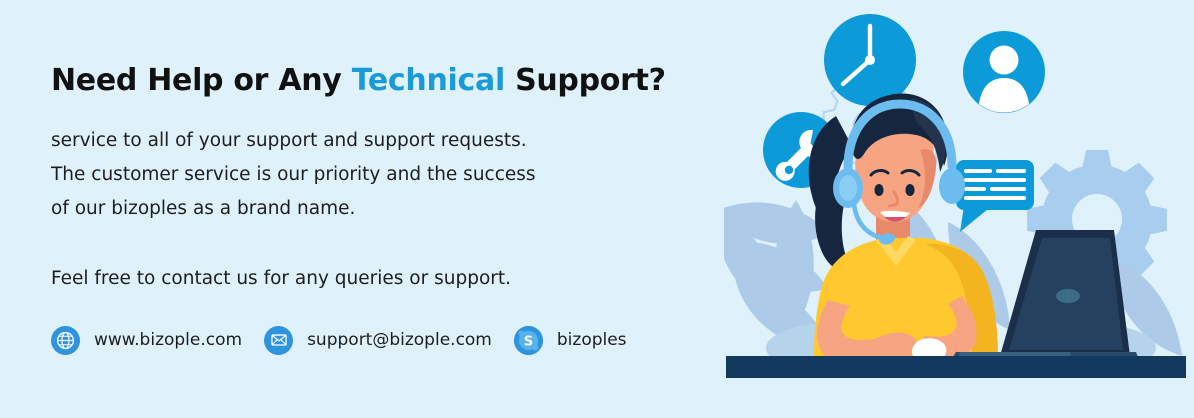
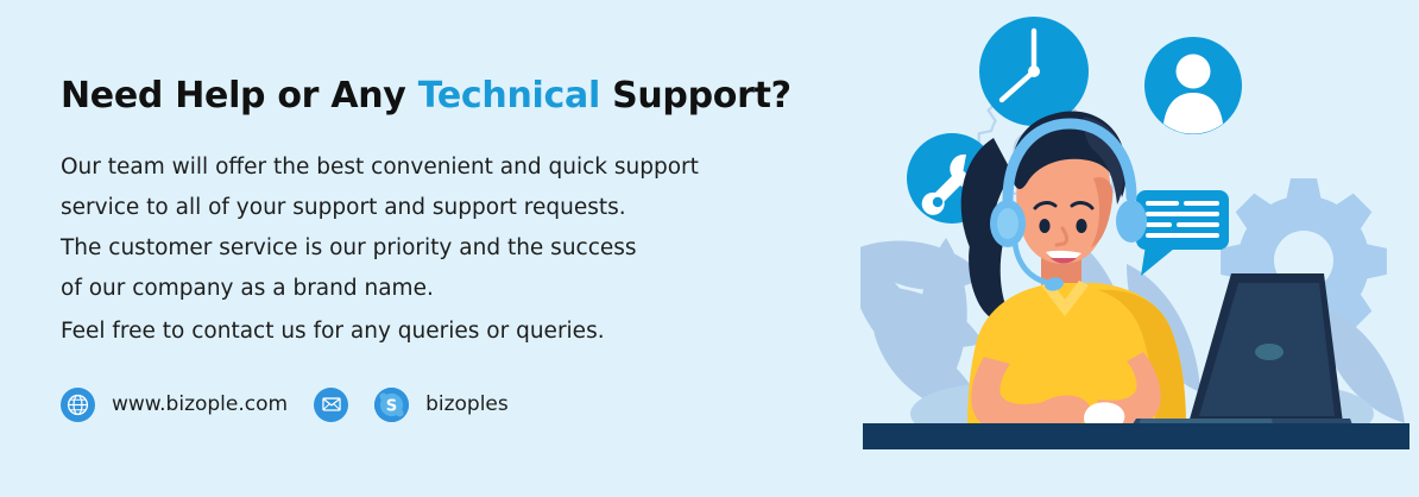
  Need Help or Any Technical Support?
+ Our team will offer the best convenient and quick support
  service to all of your support and support requests.
  The customer service is our priority and the success
- of our bizoples as a brand name.
+ of our company as a brand name.
- Feel free to contact us for any queries or support.
+ Feel free to contact us for any queries or queries.
  www.bizople.com
- support@bizople.com
  S
  bizoples
